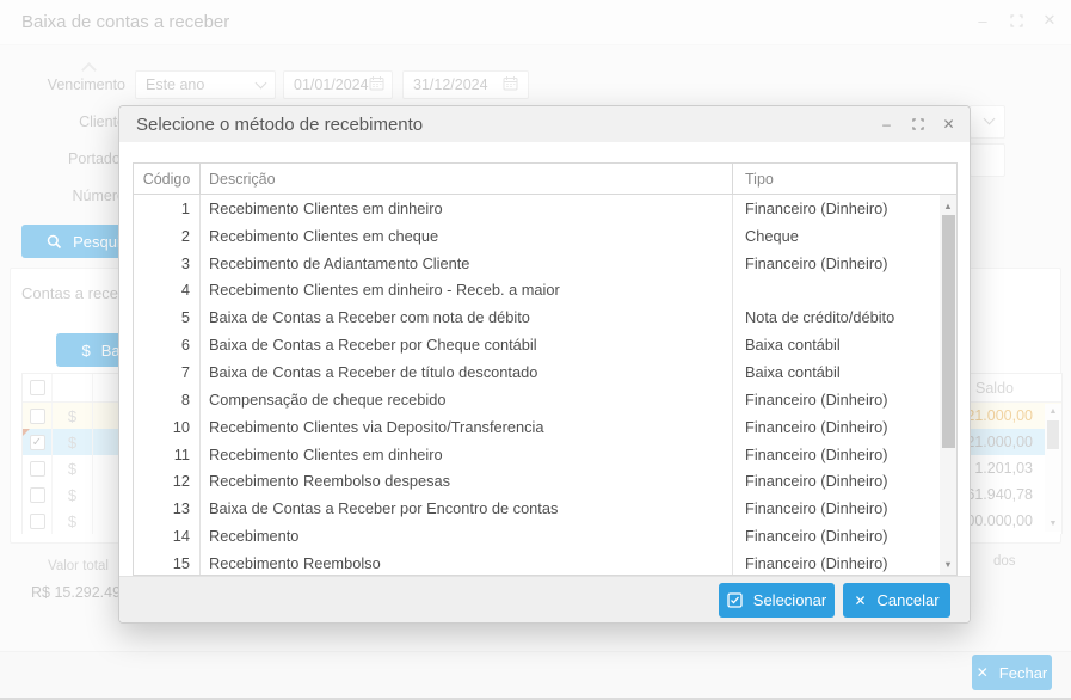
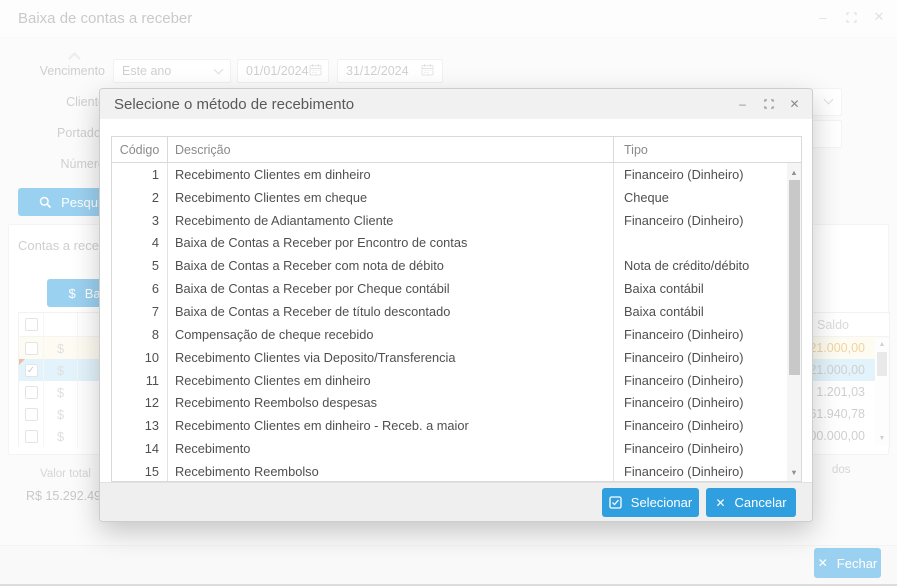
  Baixa de contas a receber
  –
  ✕
  Vencimento
  Este ano
  01/01/2024
  31/12/2024
  Client
  Portado
  Númer
  Contas a rece
  $
  Saldo
  $
  1.000,00
  ✓
  $
  1.000,00
  $
  1.201,03
  $
  1.940,78
  $
  0.000,00
  Valor total
  R$ 15.292.49
  dos
  ✕
  Fechar
  Selecione o método de recebimento
  –
  ✕
  Código
  Descrição
  Tipo
  1
  Recebimento Clientes em dinheiro
  Financeiro (Dinheiro)
  2
  Recebimento Clientes em cheque
  Cheque
  3
  Recebimento de Adiantamento Cliente
  Financeiro (Dinheiro)
  4
- Recebimento Clientes em dinheiro - Receb. a maior
+ Baixa de Contas a Receber por Encontro de contas
  5
  Baixa de Contas a Receber com nota de débito
  Nota de crédito/débito
  6
  Baixa de Contas a Receber por Cheque contábil
  Baixa contábil
  7
  Baixa de Contas a Receber de título descontado
  Baixa contábil
  8
  Compensação de cheque recebido
  Financeiro (Dinheiro)
  10
  Recebimento Clientes via Deposito/Transferencia
  Financeiro (Dinheiro)
  11
  Recebimento Clientes em dinheiro
  Financeiro (Dinheiro)
  12
  Recebimento Reembolso despesas
  Financeiro (Dinheiro)
  13
- Baixa de Contas a Receber por Encontro de contas
+ Recebimento Clientes em dinheiro - Receb. a maior
  Financeiro (Dinheiro)
  14
  Recebimento
  Financeiro (Dinheiro)
  15
  Recebimento Reembolso
  Financeiro (Dinheiro)
  ▲
  ▼
  Selecionar
  ✕
  Cancelar
